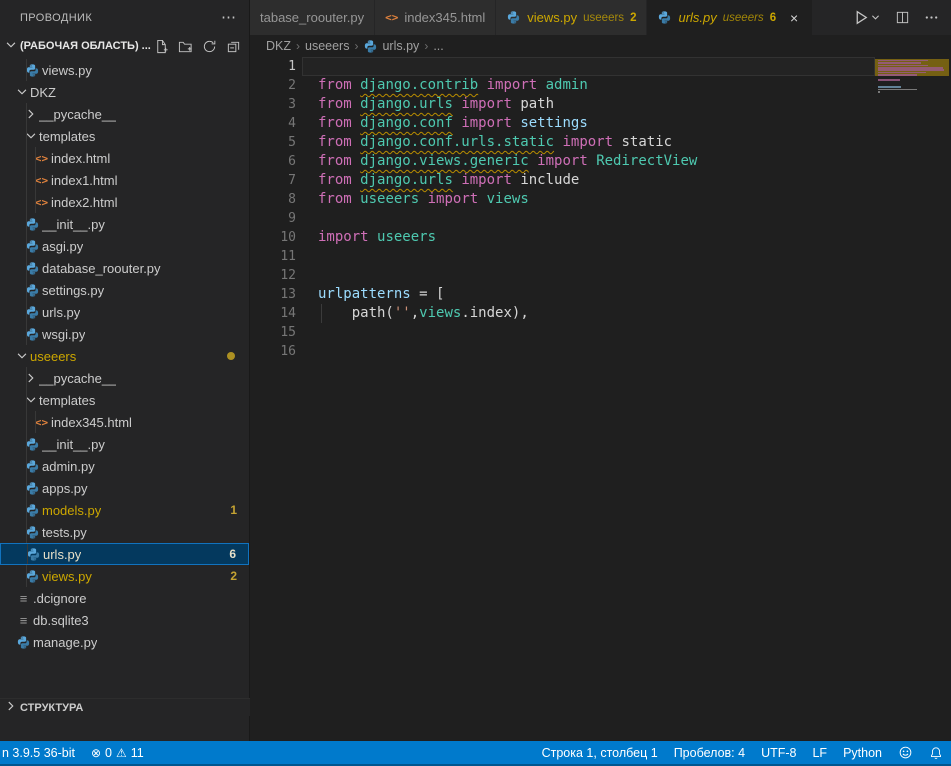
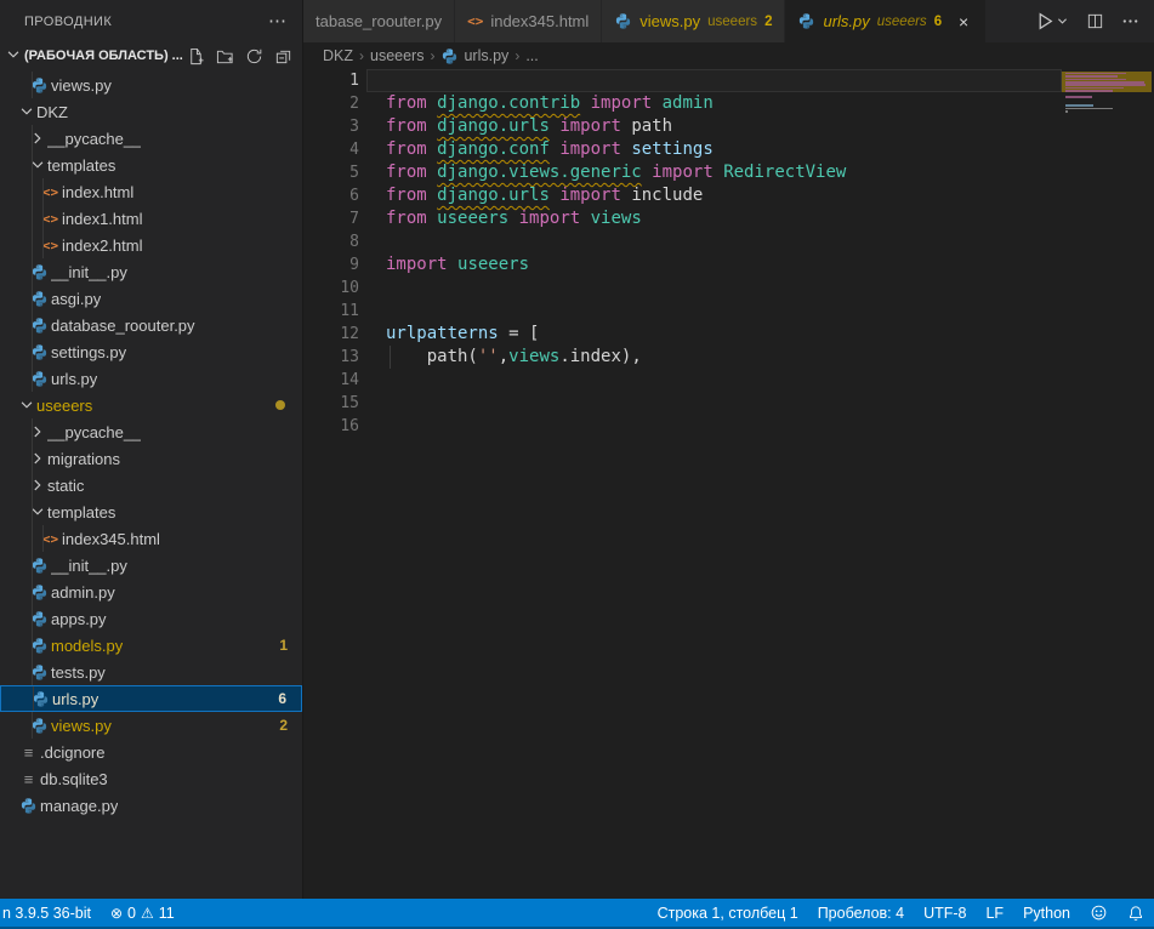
  ПРОВОДНИК
  ⋯
  (РАБОЧАЯ ОБЛАСТЬ) ...
  views.py
  DKZ
  __pycache__
  templates
  <>
  index.html
  <>
  index1.html
  <>
  index2.html
  __init__.py
  asgi.py
  database_roouter.py
  settings.py
  urls.py
- wsgi.py
  useeers
  __pycache__
+ migrations
+ static
  templates
  <>
  index345.html
  __init__.py
  admin.py
  apps.py
  models.py
  1
  tests.py
  urls.py
  6
  views.py
  2
  ≡
  .dcignore
  ≡
  db.sqlite3
  manage.py
- СТРУКТУРА
  tabase_roouter.py
  <>
  index345.html
  views.py
  useeers
  2
  urls.py
  useeers
  6
  ×
  DKZ
  ›
  useeers
  ›
  urls.py
  ›
  ...
  1
  2
  3
  4
  5
  6
  7
  8
  9
  10
  11
  12
  13
  14
  15
  16
  from django.contrib import admin
  from django.urls import path
  from django.conf import settings
- from django.conf.urls.static import static
  from django.views.generic import RedirectView
  from django.urls import include
  from useeers import views
  import useeers
  urlpatterns = [
  path('',views.index),
  n 3.9.5 36-bit
  ⊗
  0
  ⚠
  11
  Строка 1, столбец 1
  Пробелов: 4
  UTF-8
  LF
  Python
